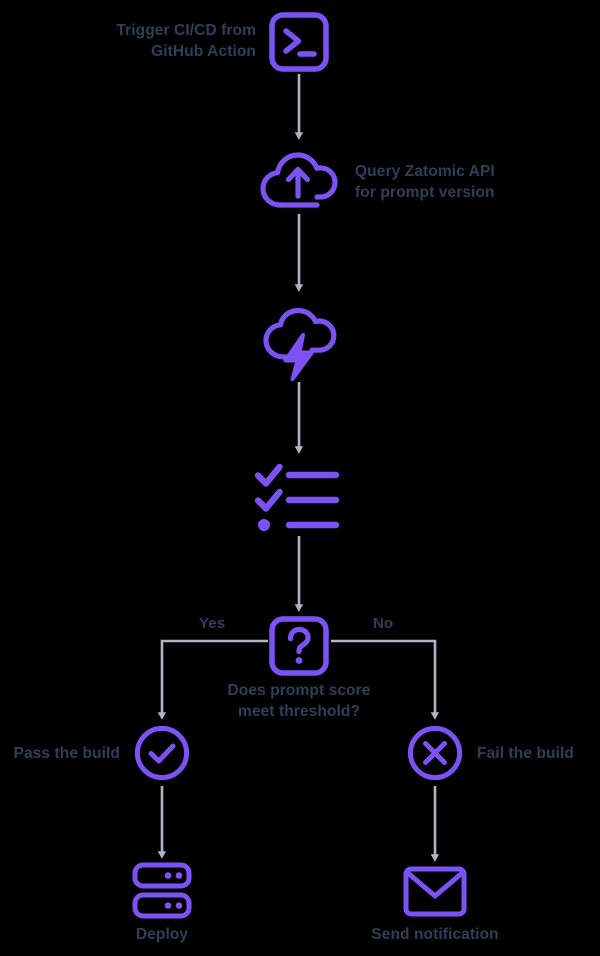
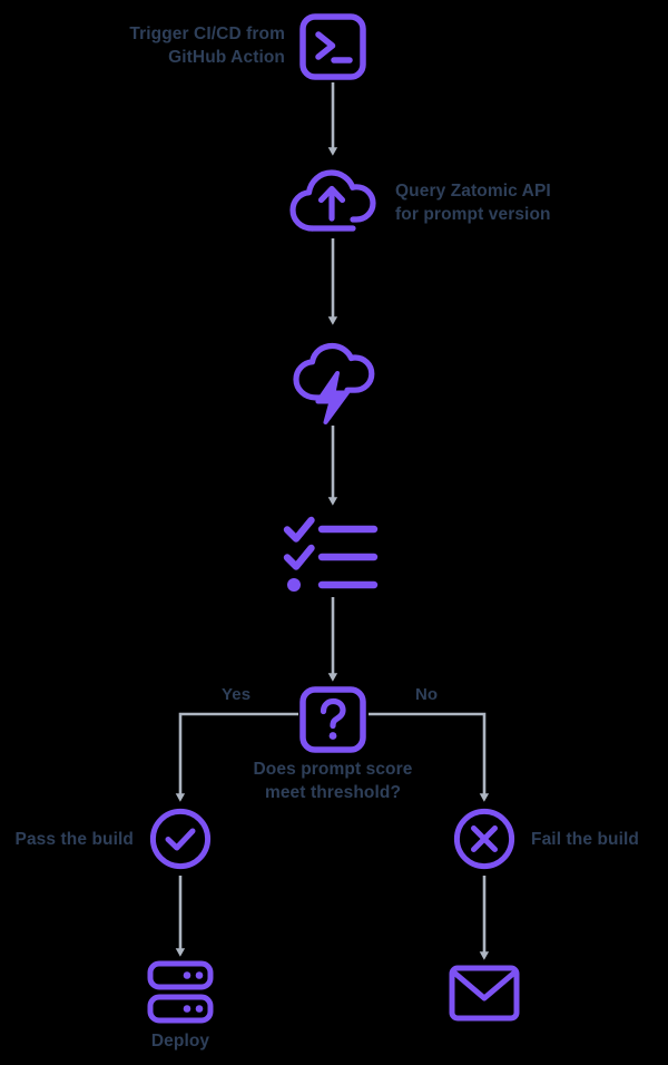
  Trigger CI/CD from
  GitHub Action
  Query Zatomic API
  for prompt version
  Does prompt score
  meet threshold?
  Yes
  No
  Pass the build
  Fail the build
  Deploy
- Send notification
